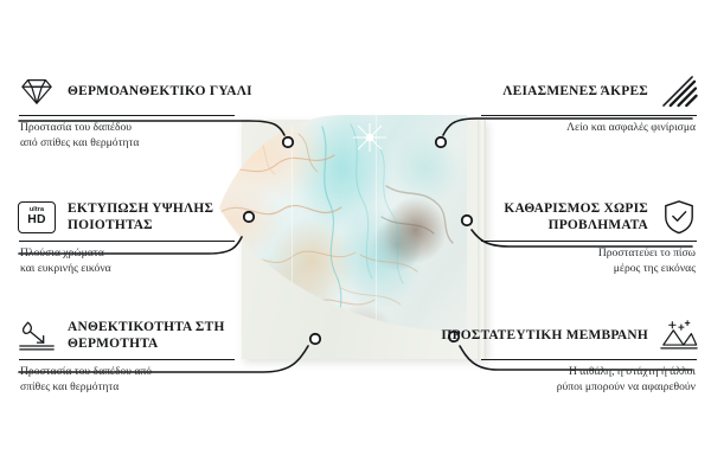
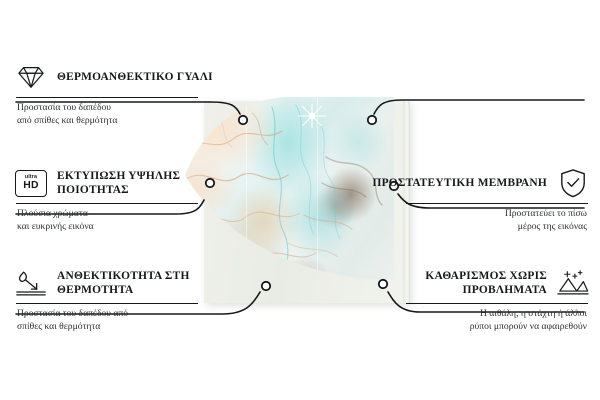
  ΘΕΡΜΟΑΝΘΕΚΤΙΚΟ ΓΥΑΛΙ
  Προστασία του δαπέδου
  από σπίθες και θερμότητα
  HD
  ΕΚΤΥΠΩΣΗ ΥΨΗΛΗΣ ΠΟΙΟΤΗΤΑΣ
  Πλούσια χρώματα
  και ευκρινής εικόνα
  ΑΝΘΕΚΤΙΚΟΤΗΤΑ ΣΤΗ ΘΕΡΜΟΤΗΤΑ
  Προστασία του δαπέδου από
  σπίθες και θερμότητα
- ΛΕΙΑΣΜΕΝΕΣ ΆΚΡΕΣ
- Λείο και ασφαλές φινίρισμα
- ΚΑΘΑΡΙΣΜΟΣ ΧΩΡΙΣ ΠΡΟΒΛΗΜΑΤΑ
+ ΠΡΟΣΤΑΤΕΥΤΙΚΗ ΜΕΜΒΡΑΝΗ
  Προστατεύει το πίσω
  μέρος της εικόνας
- ΠΡΟΣΤΑΤΕΥΤΙΚΗ ΜΕΜΒΡΑΝΗ
+ ΚΑΘΑΡΙΣΜΟΣ ΧΩΡΙΣ ΠΡΟΒΛΗΜΑΤΑ
  Η αιθάλη, η στάχτη ή άλλοι
  ρύποι μπορούν να αφαιρεθούν
